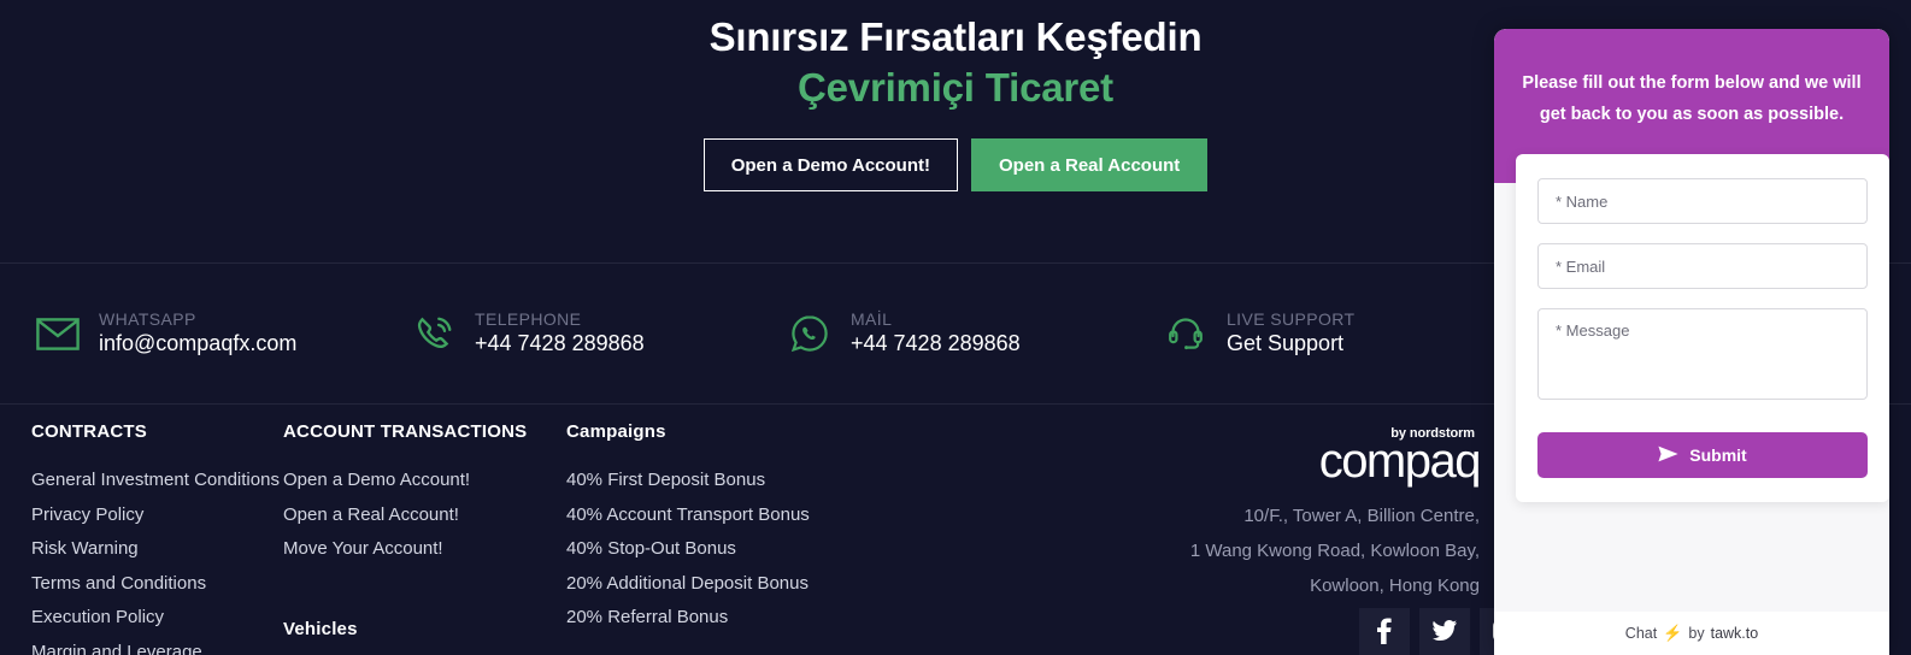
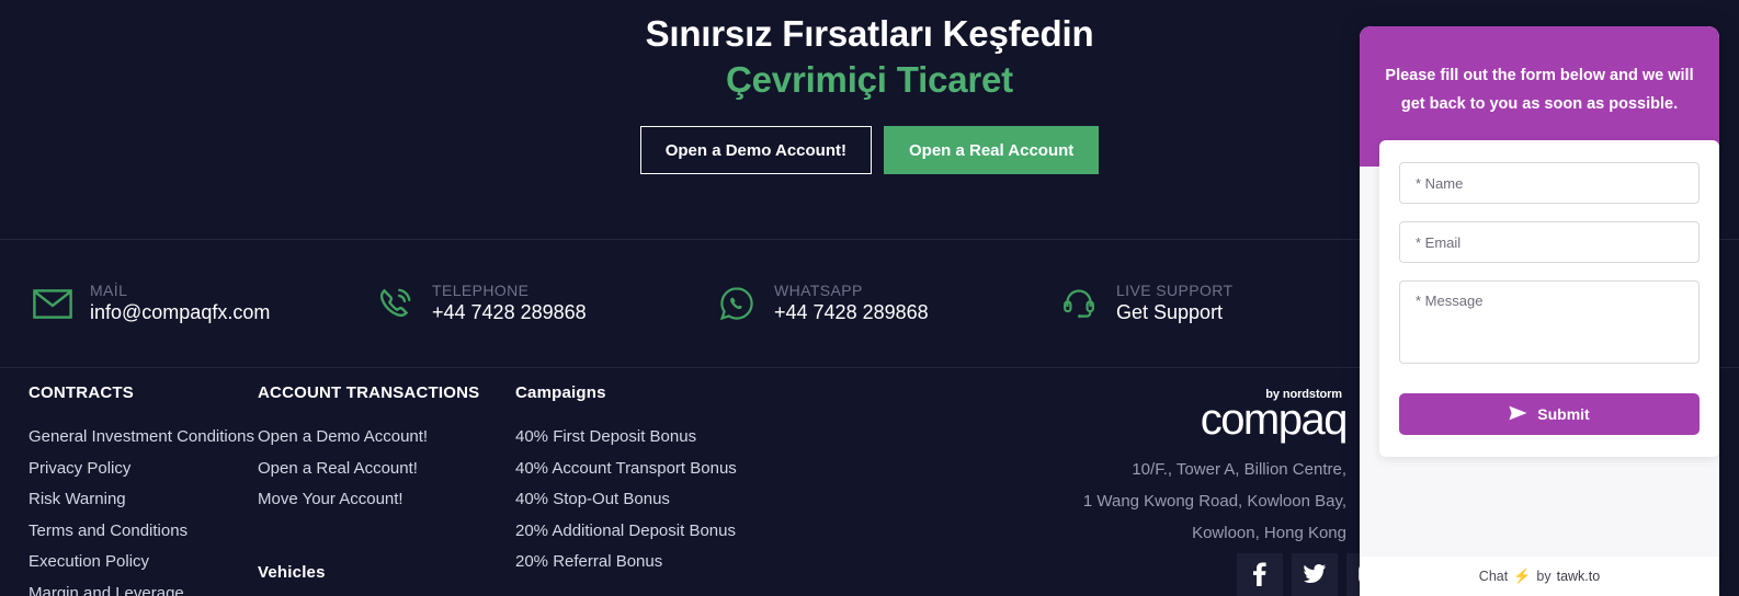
  Sınırsız Fırsatları Keşfedin
  Çevrimiçi Ticaret
  Open a Demo Account!
  Open a Real Account
- WHATSAPP
+ MAİL
  info@compaqfx.com
  TELEPHONE
  +44 7428 289868
- MAİL
+ WHATSAPP
  +44 7428 289868
  LIVE SUPPORT
  Get Support
  CONTRACTS
  General Investment Conditions
  Privacy Policy
  Risk Warning
  Terms and Conditions
  Execution Policy
  Margin and Leverage
  ACCOUNT TRANSACTIONS
  Open a Demo Account!
  Open a Real Account!
  Move Your Account!
  Vehicles
  Campaigns
  40% First Deposit Bonus
  40% Account Transport Bonus
  40% Stop-Out Bonus
  20% Additional Deposit Bonus
  20% Referral Bonus
  by nordstorm
  compaq
  10/F., Tower A, Billion Centre,
  1 Wang Kwong Road, Kowloon Bay,
  Kowloon, Hong Kong
  Please fill out the form below and we will get back to you as soon as possible.
  * Name * Email * Message
  Submit
  Chat
  ⚡
  by
  tawk.to
